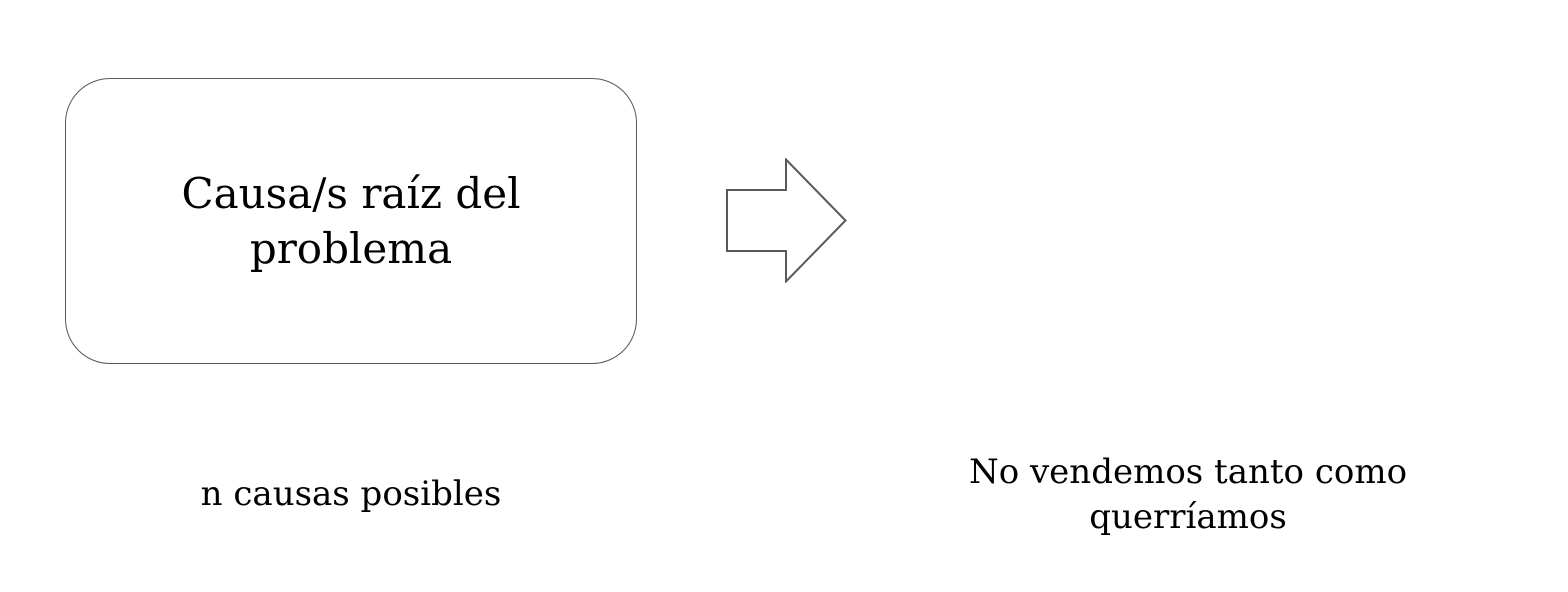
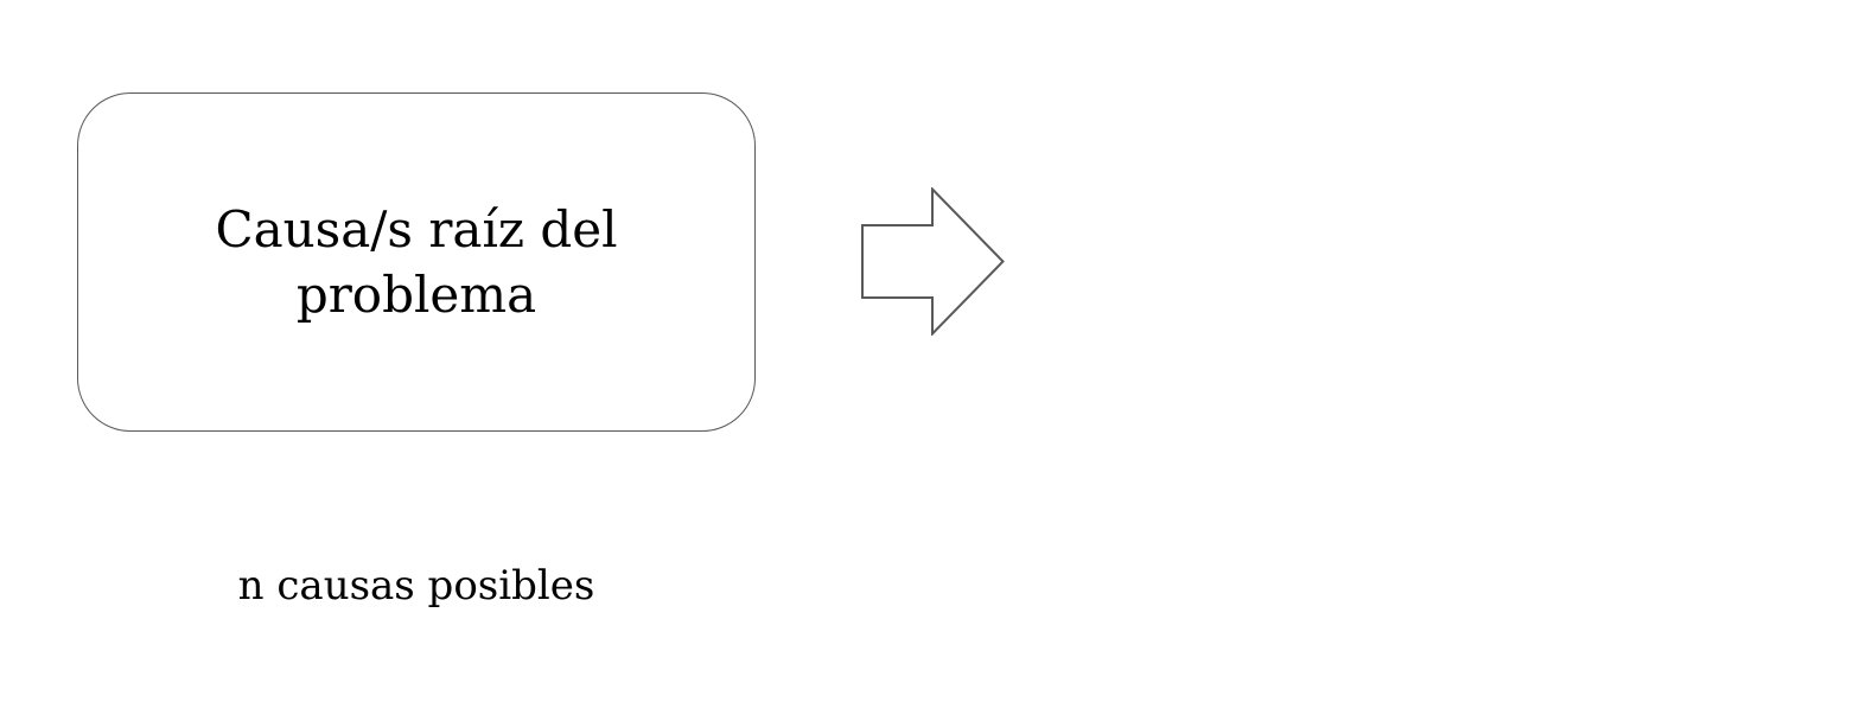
  Causa/s raíz del problema
  n causas posibles
- No vendemos tanto como querríamos
